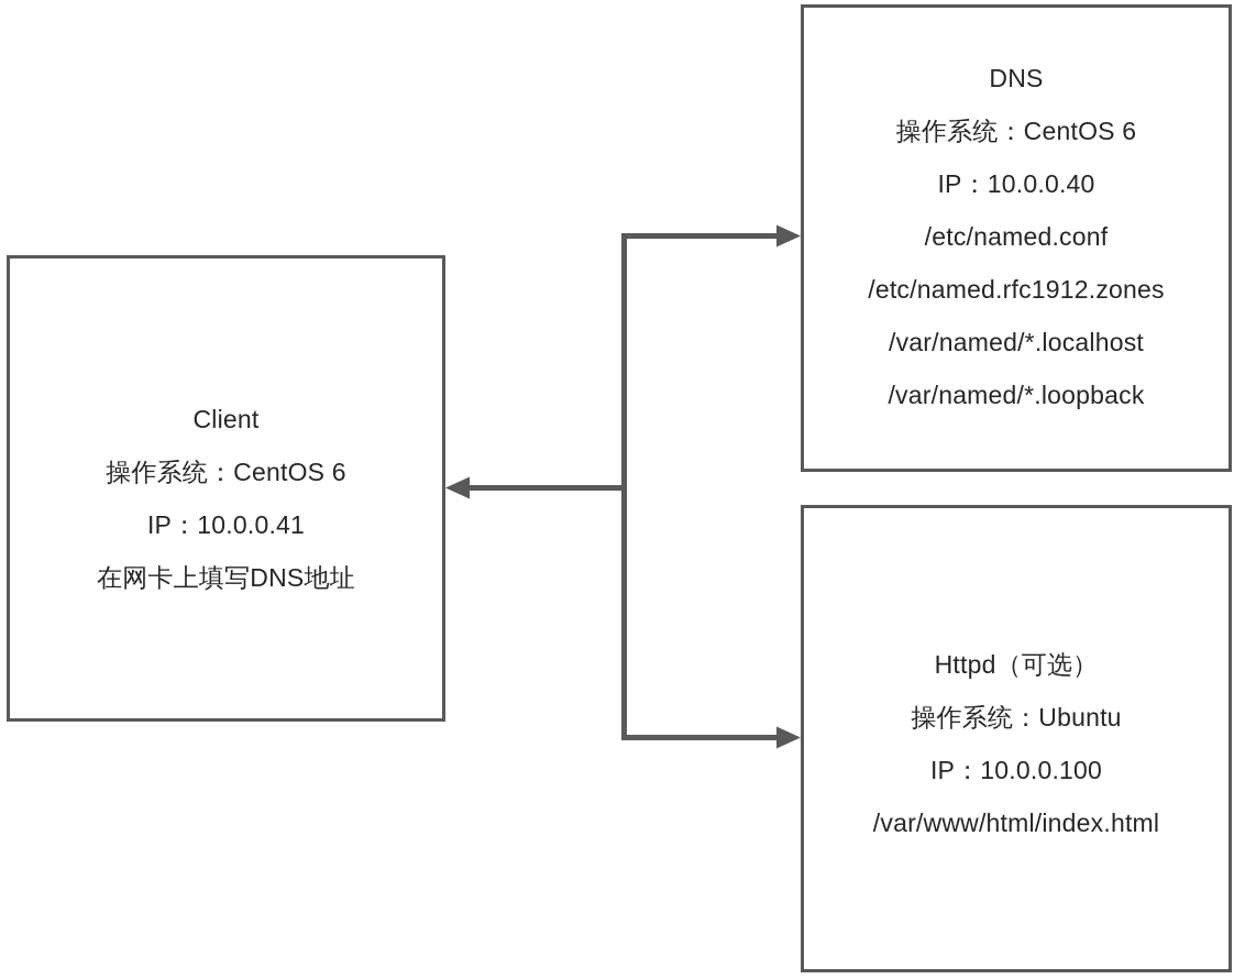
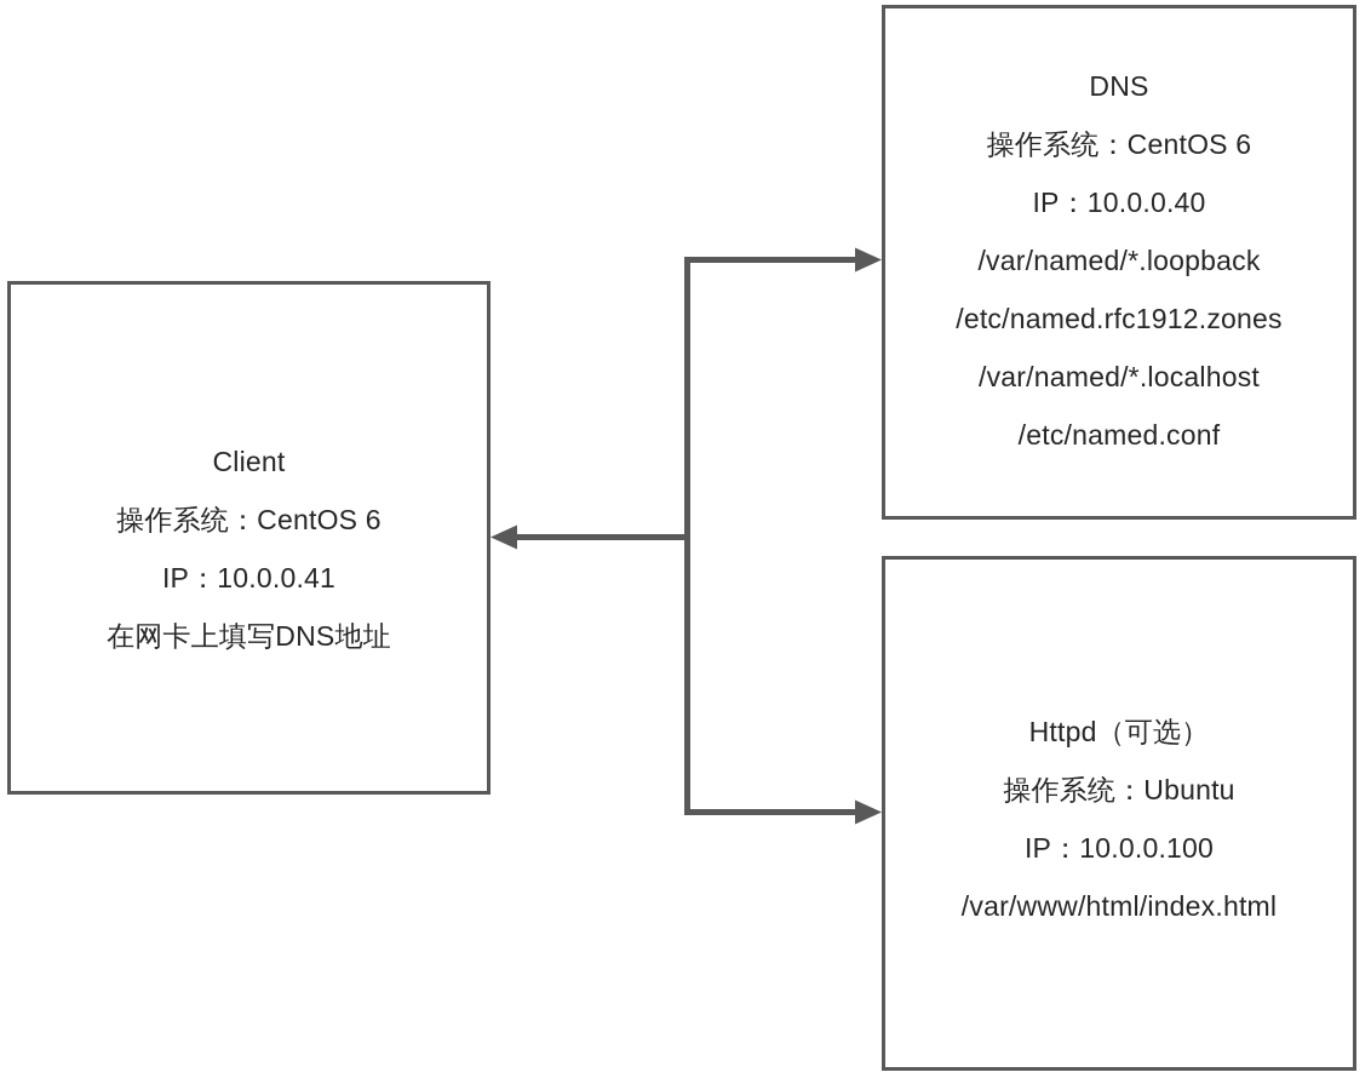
  DNS
  操作系统：CentOS 6
  IP：10.0.0.40
- /etc/named.conf
+ /var/named/*.loopback
  /etc/named.rfc1912.zones
  /var/named/*.localhost
- /var/named/*.loopback
+ /etc/named.conf
  Client
  操作系统：CentOS 6
  IP：10.0.0.41
  在网卡上填写DNS地址
  Httpd（可选）
  操作系统：Ubuntu
  IP：10.0.0.100
  /var/www/html/index.html
